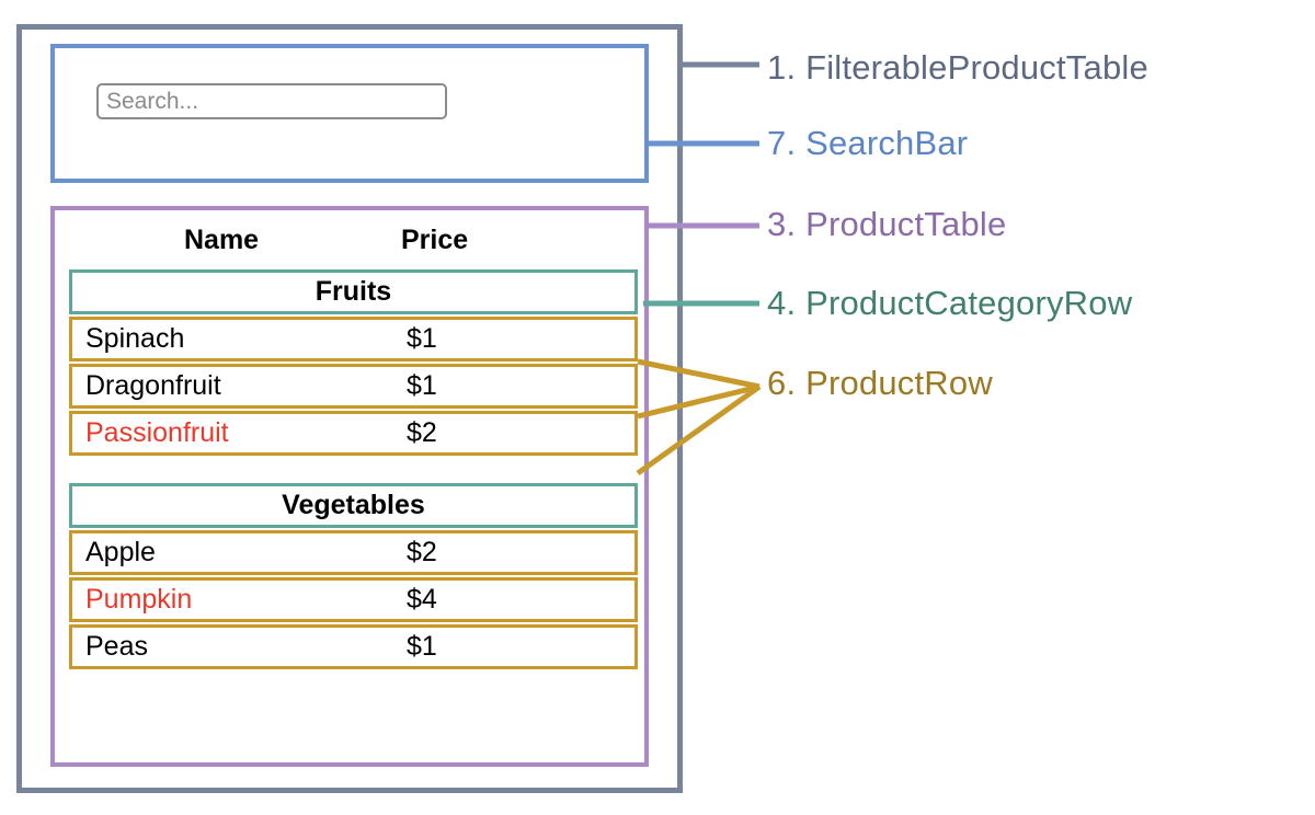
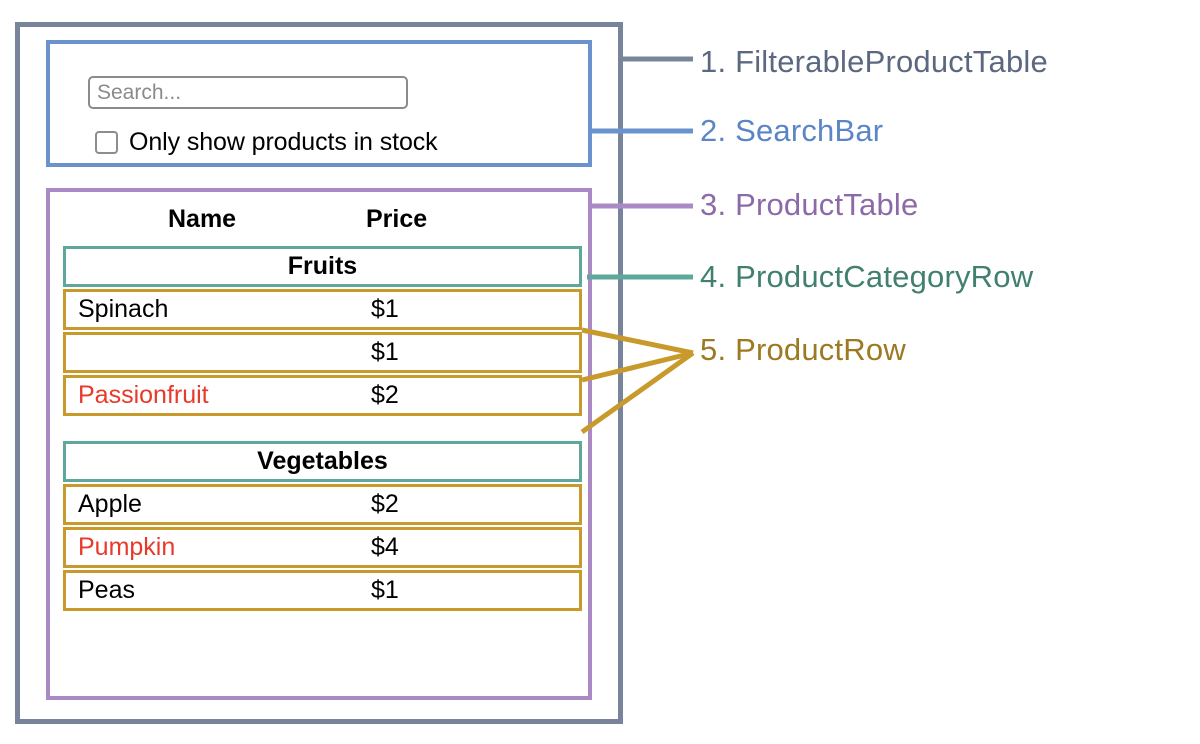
  Search...
+ Only show products in stock
  Name
  Price
  Fruits
  Spinach
  $1
- Dragonfruit
  $1
  Passionfruit
  $2
  Vegetables
  Apple
  $2
  Pumpkin
  $4
  Peas
  $1
  1. FilterableProductTable
- 7. SearchBar
+ 2. SearchBar
  3. ProductTable
  4. ProductCategoryRow
- 6. ProductRow
+ 5. ProductRow
